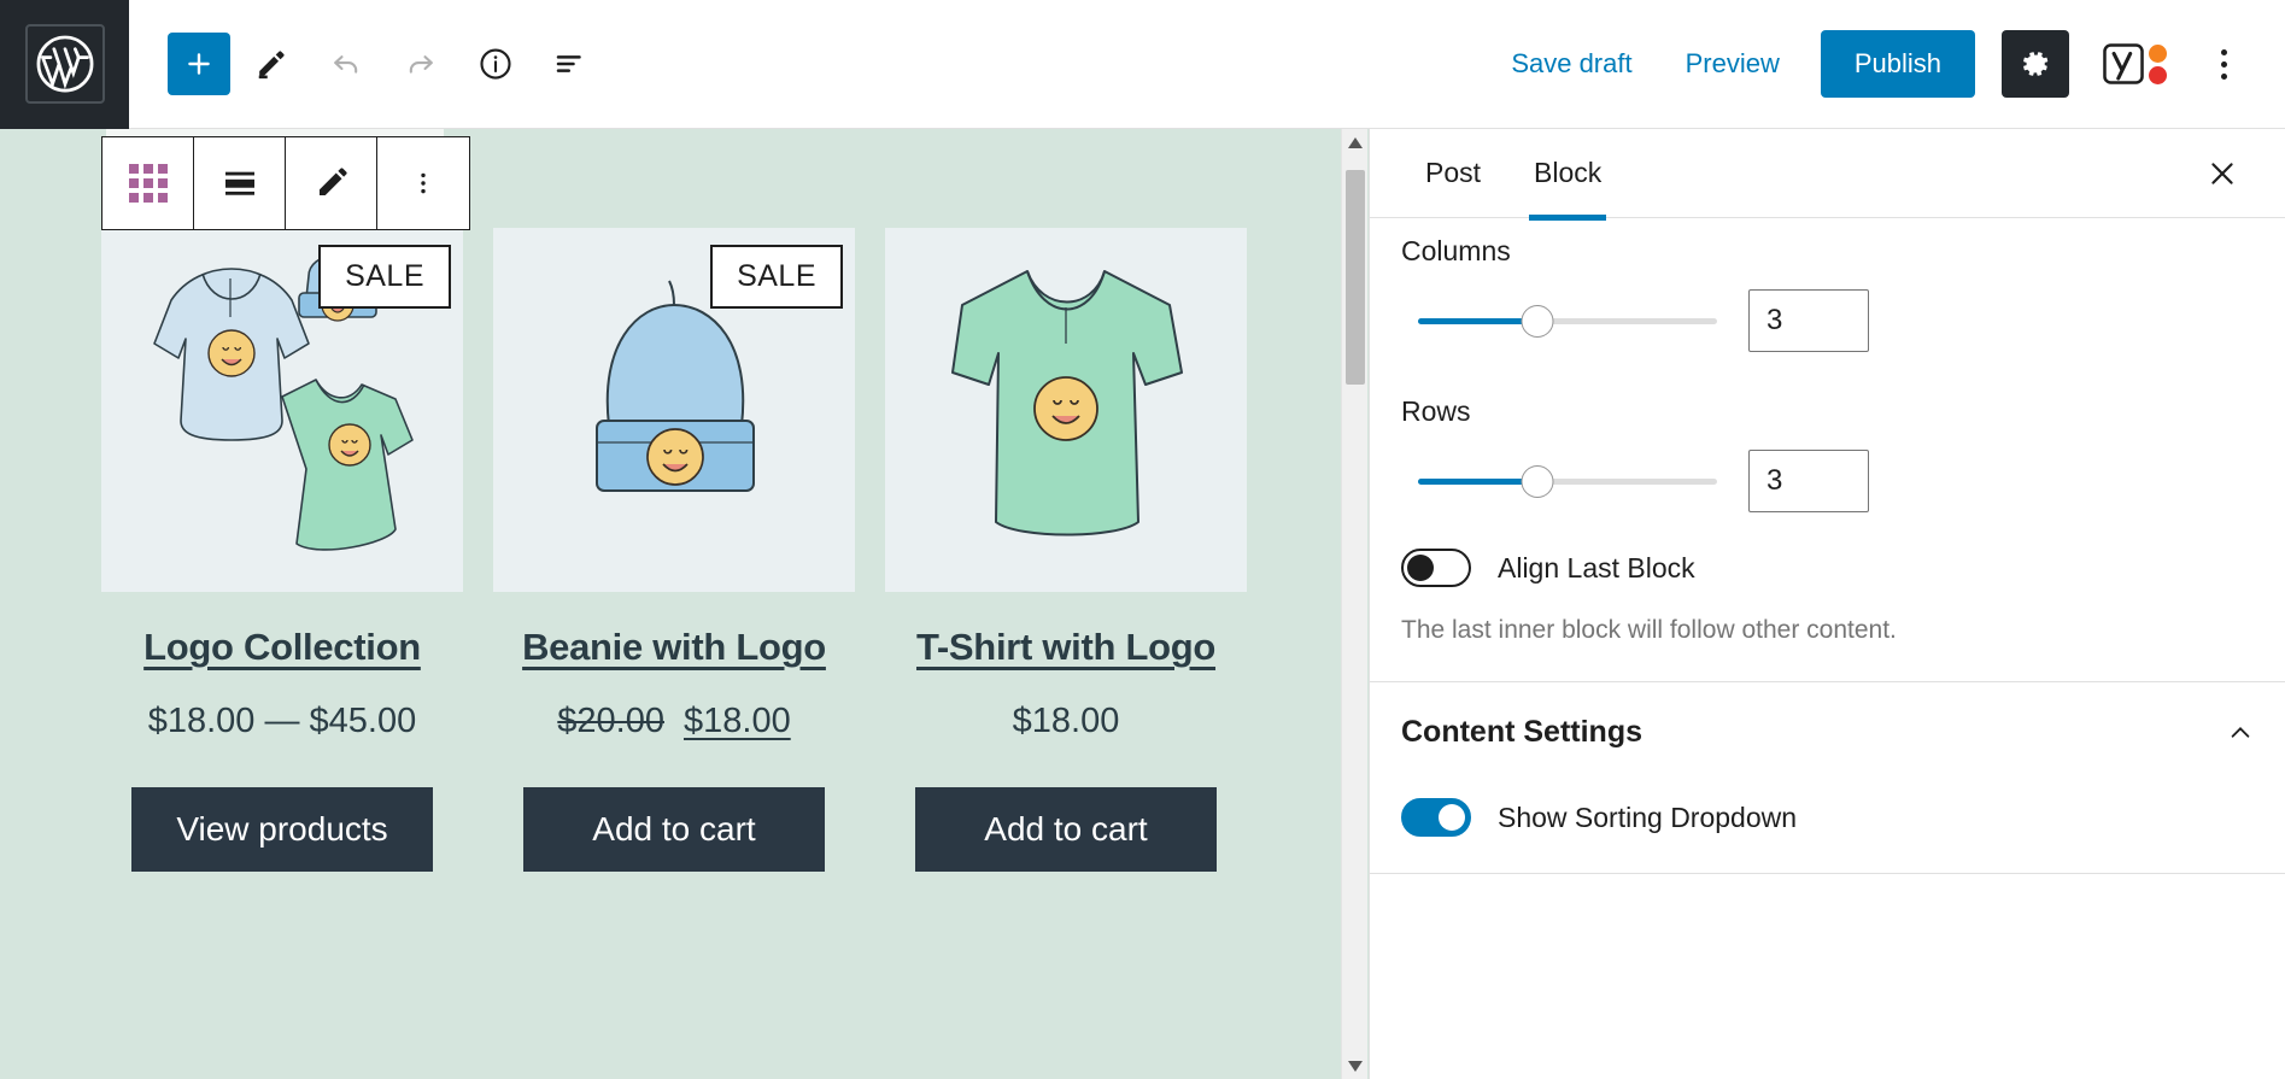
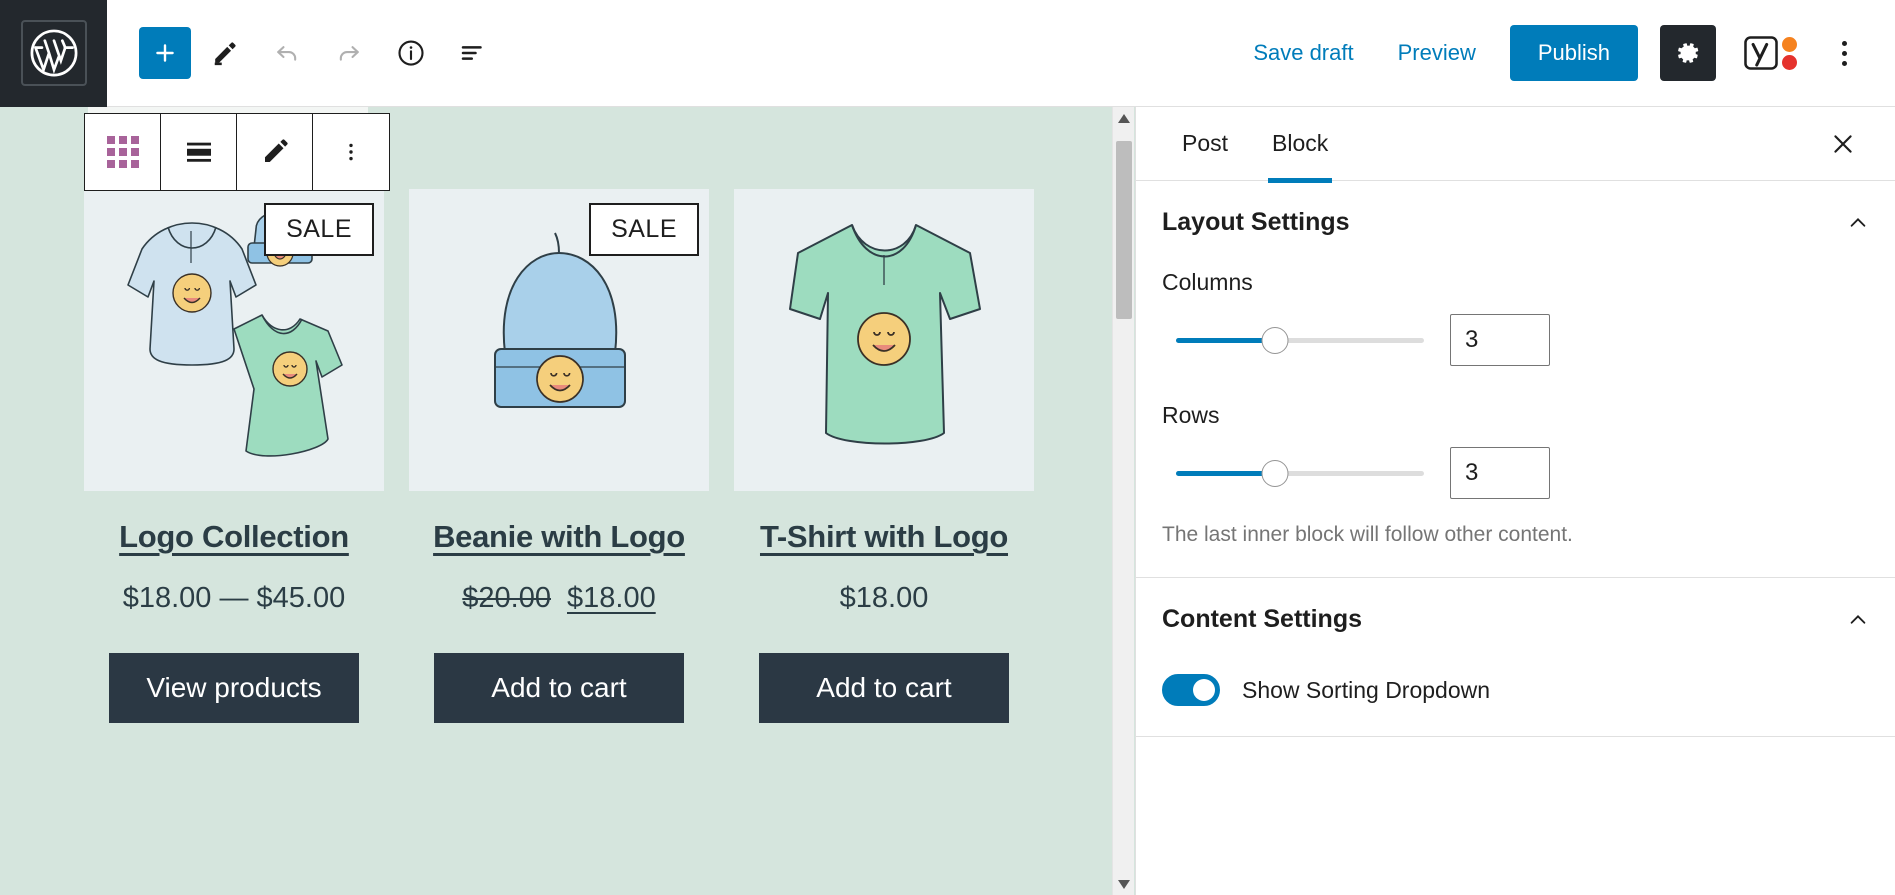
  Save draft
  Preview
  Publish
  SALE
  Logo Collection
  $18.00 — $45.00
  View products
  SALE
  Beanie with Logo
  $20.00
  $18.00
  Add to cart
  T-Shirt with Logo
  $18.00
  Add to cart
  Post
  Block
+ Layout Settings
  Columns
  3
  Rows
  3
- Align Last Block
  The last inner block will follow other content.
  Content Settings
  Show Sorting Dropdown
